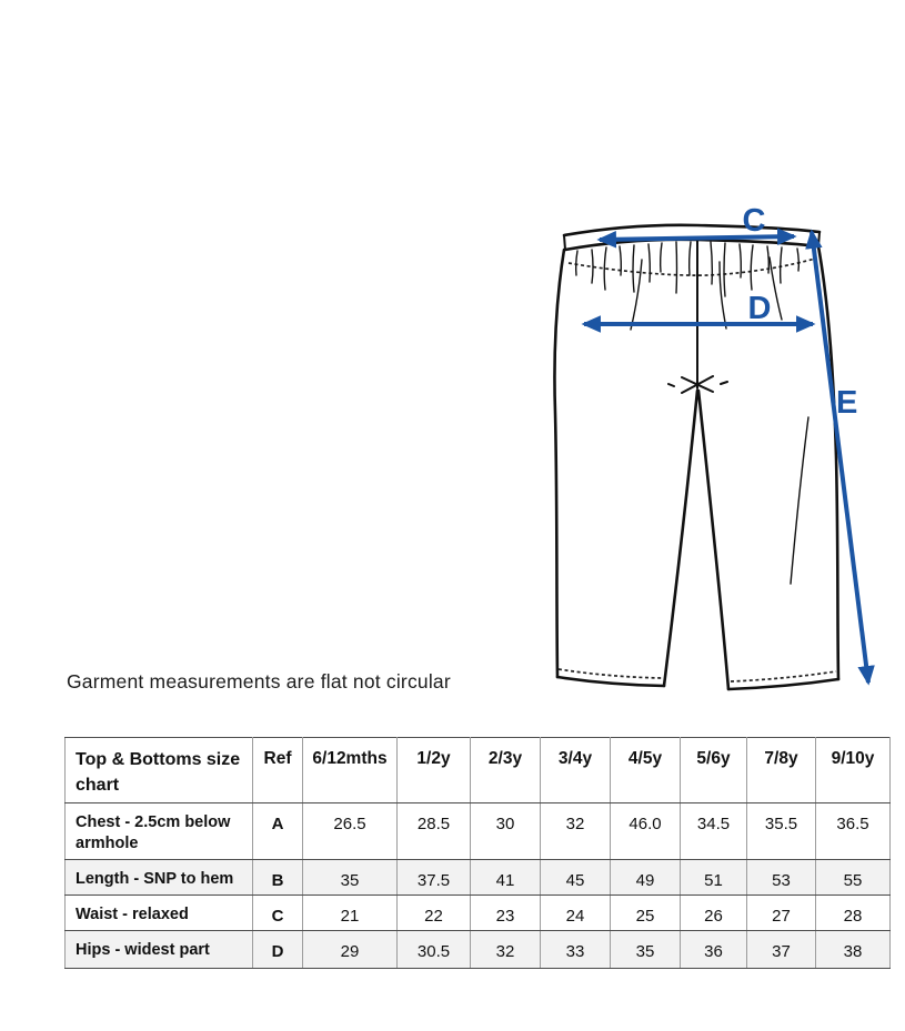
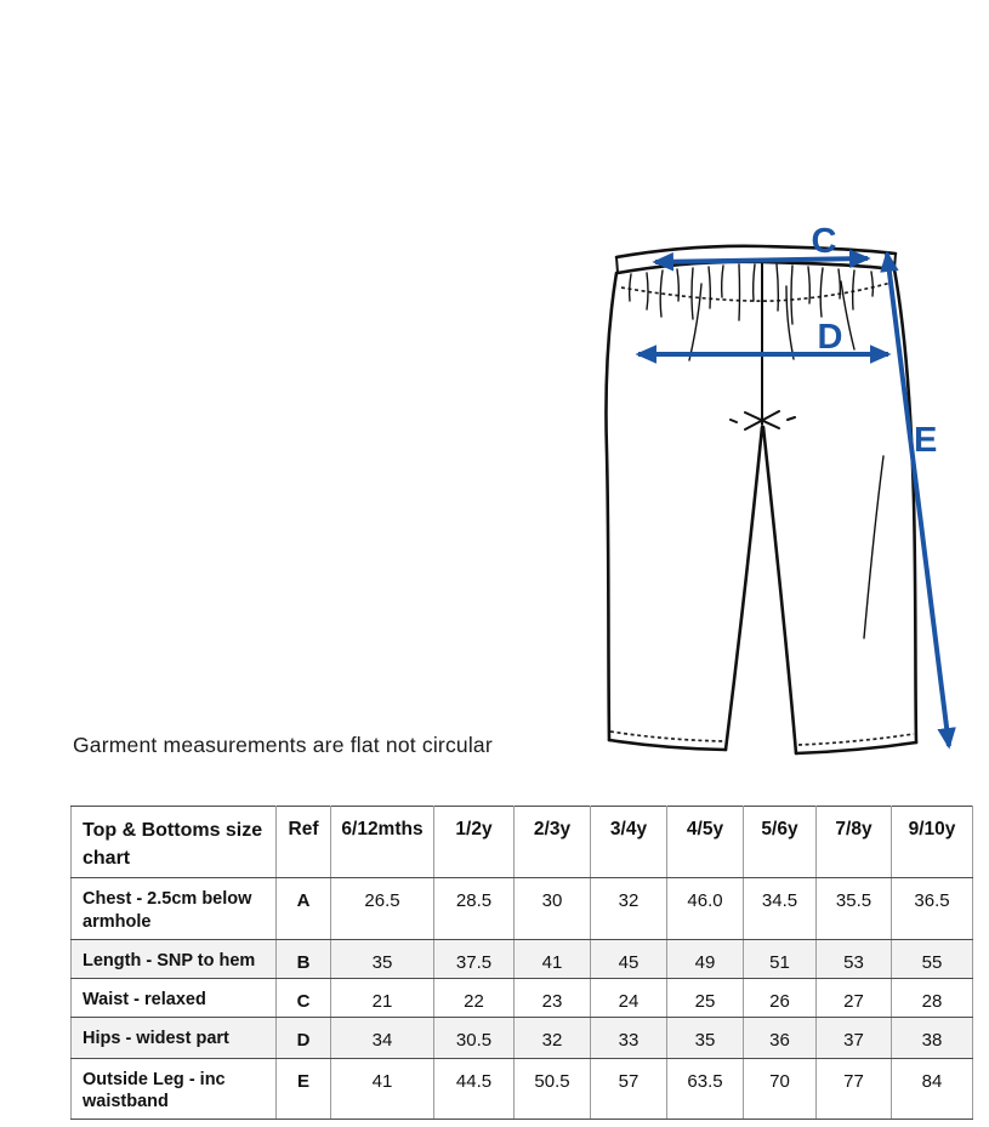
  C
  D
  E
  Garment measurements are flat not circular
  Top & Bottoms size chart	Ref	6/12mths	1/2y	2/3y	3/4y	4/5y	5/6y	7/8y	9/10y
  Chest - 2.5cm below armhole	A	26.5	28.5	30	32	46.0	34.5	35.5	36.5
  Length - SNP to hem	B	35	37.5	41	45	49	51	53	55
  Waist - relaxed	C	21	22	23	24	25	26	27	28
- Hips - widest part	D	29	30.5	32	33	35	36	37	38
+ Hips - widest part	D	34	30.5	32	33	35	36	37	38
+ Outside Leg - inc waistband	E	41	44.5	50.5	57	63.5	70	77	84
